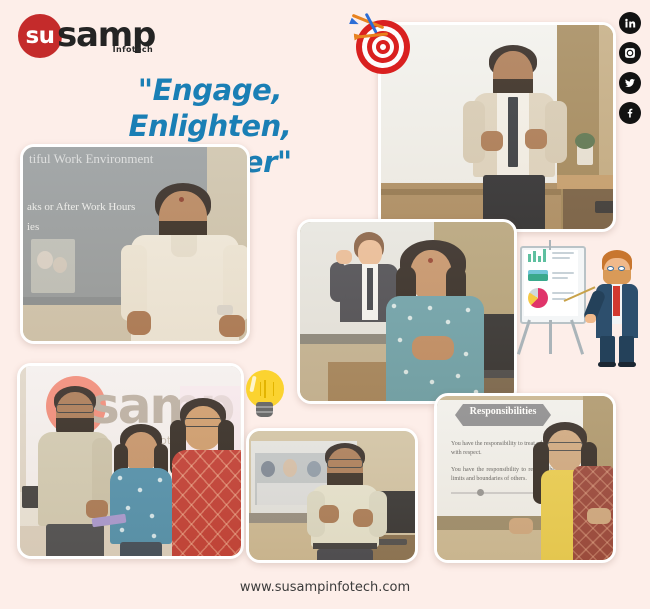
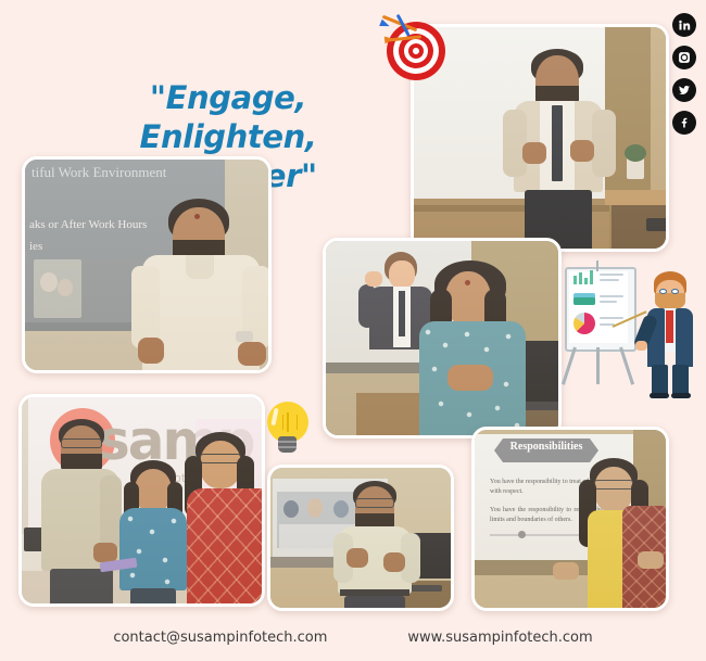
- su
- samp
- Infotech
  "Engage, Enlighten, er"
+ contact@susampinfotech.com
  www.susampinfotech.com
